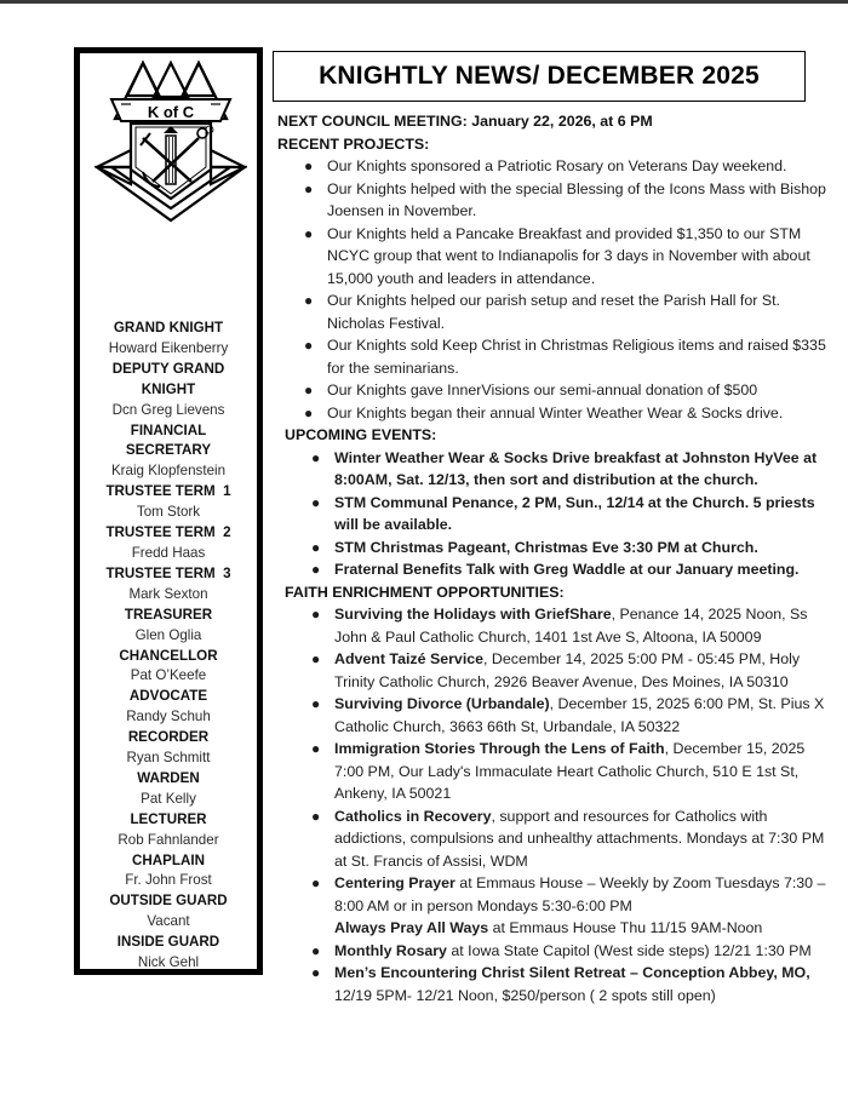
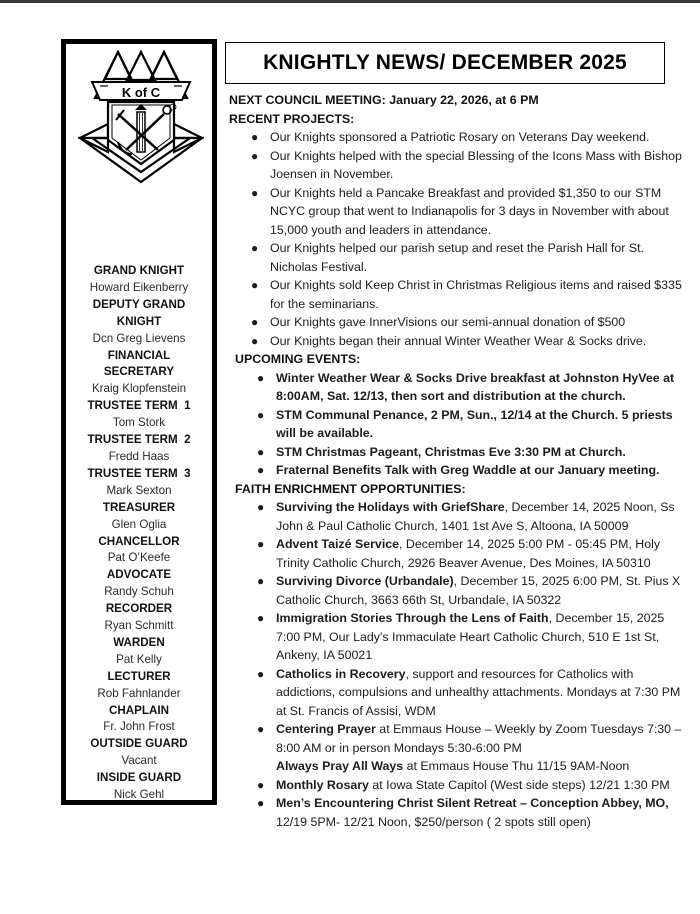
  K of C
  GRAND KNIGHT
  Howard Eikenberry
  DEPUTY GRAND KNIGHT
  Dcn Greg Lievens
  FINANCIAL SECRETARY
  Kraig Klopfenstein
  TRUSTEE TERM 1
  Tom Stork
  TRUSTEE TERM 2
  Fredd Haas
  TRUSTEE TERM 3
  Mark Sexton
  TREASURER
  Glen Oglia
  CHANCELLOR
  Pat O’Keefe
  ADVOCATE
  Randy Schuh
  RECORDER
  Ryan Schmitt
  WARDEN
  Pat Kelly
  LECTURER
  Rob Fahnlander
  CHAPLAIN
  Fr. John Frost
  OUTSIDE GUARD
  Vacant
  INSIDE GUARD
  Nick Gehl
  KNIGHTLY NEWS/ DECEMBER 2025
  NEXT COUNCIL MEETING: January 22, 2026, at 6 PM
  RECENT PROJECTS:
  ●
  Our Knights sponsored a Patriotic Rosary on Veterans Day weekend.
  ●
  Our Knights helped with the special Blessing of the Icons Mass with Bishop Joensen in November.
  ●
  Our Knights held a Pancake Breakfast and provided $1,350 to our STM NCYC group that went to Indianapolis for 3 days in November with about 15,000 youth and leaders in attendance.
  ●
  Our Knights helped our parish setup and reset the Parish Hall for St. Nicholas Festival.
  ●
  Our Knights sold Keep Christ in Christmas Religious items and raised $335 for the seminarians.
  ●
  Our Knights gave InnerVisions our semi-annual donation of $500
  ●
  Our Knights began their annual Winter Weather Wear & Socks drive.
  UPCOMING EVENTS:
  ●
  Winter Weather Wear & Socks Drive breakfast at Johnston HyVee at 8:00AM, Sat. 12/13, then sort and distribution at the church.
  ●
  STM Communal Penance, 2 PM, Sun., 12/14 at the Church. 5 priests will be available.
  ●
  STM Christmas Pageant, Christmas Eve 3:30 PM at Church.
  ●
  Fraternal Benefits Talk with Greg Waddle at our January meeting.
  FAITH ENRICHMENT OPPORTUNITIES:
  ●
- Surviving the Holidays with GriefShare, Penance 14, 2025 Noon, Ss John & Paul Catholic Church, 1401 1st Ave S, Altoona, IA 50009
+ Surviving the Holidays with GriefShare, December 14, 2025 Noon, Ss John & Paul Catholic Church, 1401 1st Ave S, Altoona, IA 50009
  ●
  Advent Taizé Service, December 14, 2025 5:00 PM - 05:45 PM, Holy Trinity Catholic Church, 2926 Beaver Avenue, Des Moines, IA 50310
  ●
  Surviving Divorce (Urbandale), December 15, 2025 6:00 PM, St. Pius X Catholic Church, 3663 66th St, Urbandale, IA 50322
  ●
  Immigration Stories Through the Lens of Faith, December 15, 2025 7:00 PM, Our Lady's Immaculate Heart Catholic Church, 510 E 1st St, Ankeny, IA 50021
  ●
  Catholics in Recovery, support and resources for Catholics with addictions, compulsions and unhealthy attachments. Mondays at 7:30 PM at St. Francis of Assisi, WDM
  ●
  Centering Prayer at Emmaus House – Weekly by Zoom Tuesdays 7:30 – 8:00 AM or in person Mondays 5:30-6:00 PM
  Always Pray All Ways at Emmaus House Thu 11/15 9AM-Noon
  ●
  Monthly Rosary at Iowa State Capitol (West side steps) 12/21 1:30 PM
  ●
  Men’s Encountering Christ Silent Retreat – Conception Abbey, MO, 12/19 5PM- 12/21 Noon, $250/person ( 2 spots still open)
